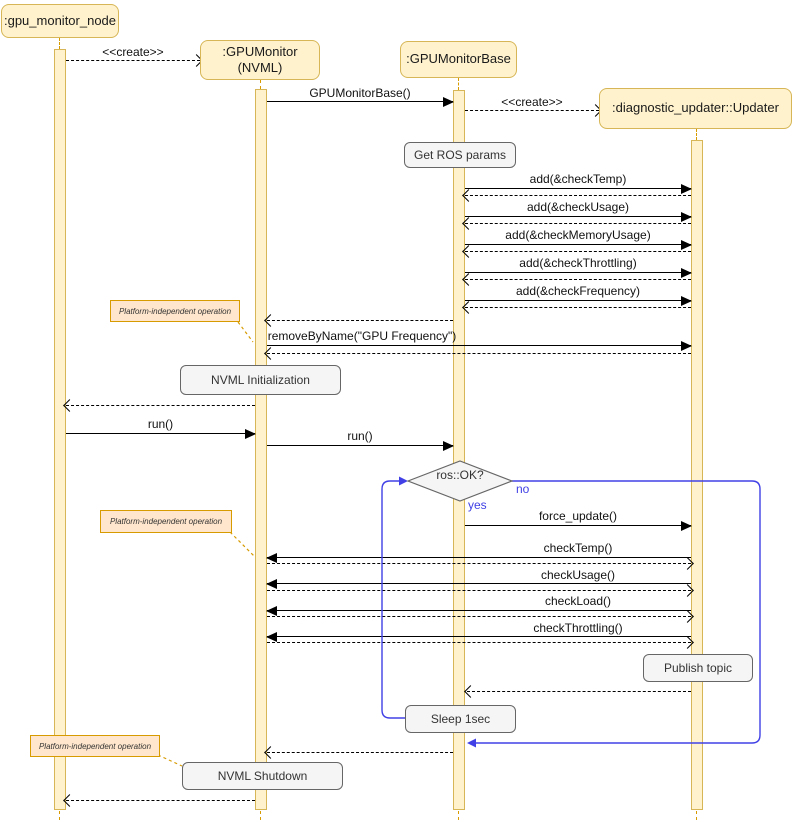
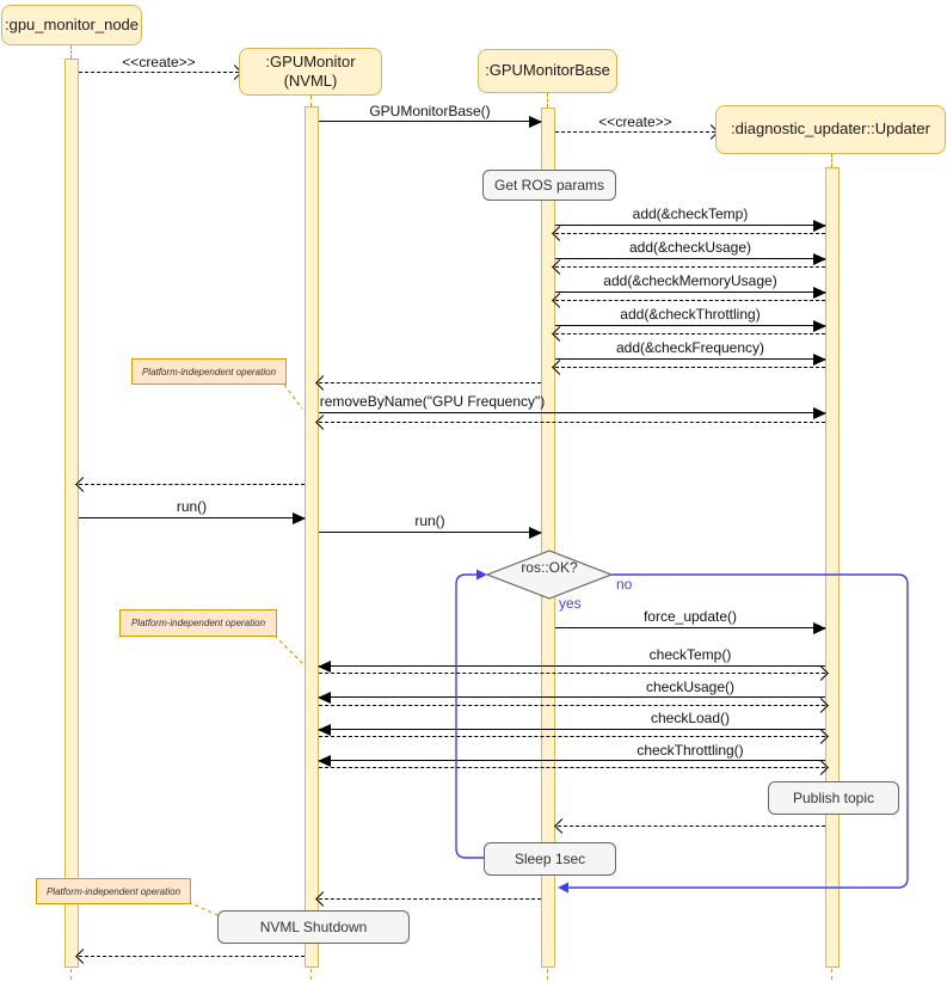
  :gpu_monitor_node
  :GPUMonitor
  (NVML)
  :GPUMonitorBase
  :diagnostic_updater::Updater
  <<create>>
  GPUMonitorBase()
  <<create>>
  Get ROS params
  add(&checkTemp)
  add(&checkUsage)
  add(&checkMemoryUsage)
  add(&checkThrottling)
  add(&checkFrequency)
  Platform-independent operation
  removeByName("GPU Frequency")
- NVML Initialization
  run()
  run()
  ros::OK?
  no
  yes
  Platform-independent operation
  force_update()
  checkTemp()
  checkUsage()
  checkLoad()
  checkThrottling()
  Publish topic
  Sleep 1sec
  Platform-independent operation
  NVML Shutdown
